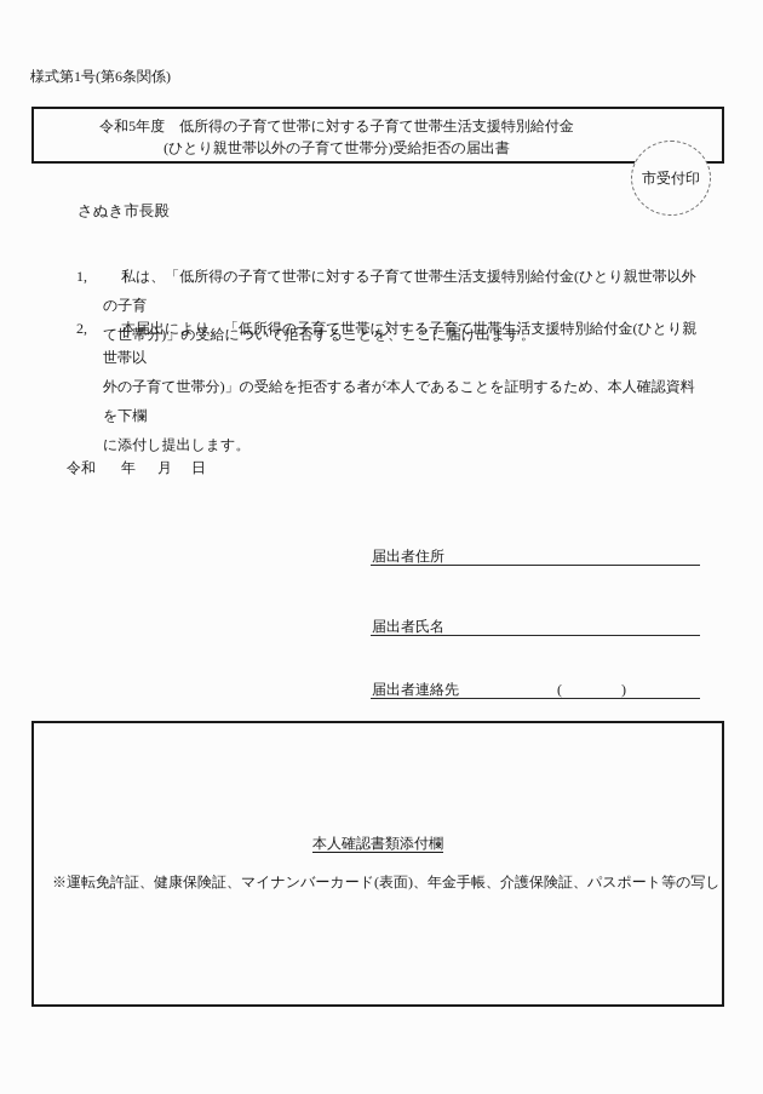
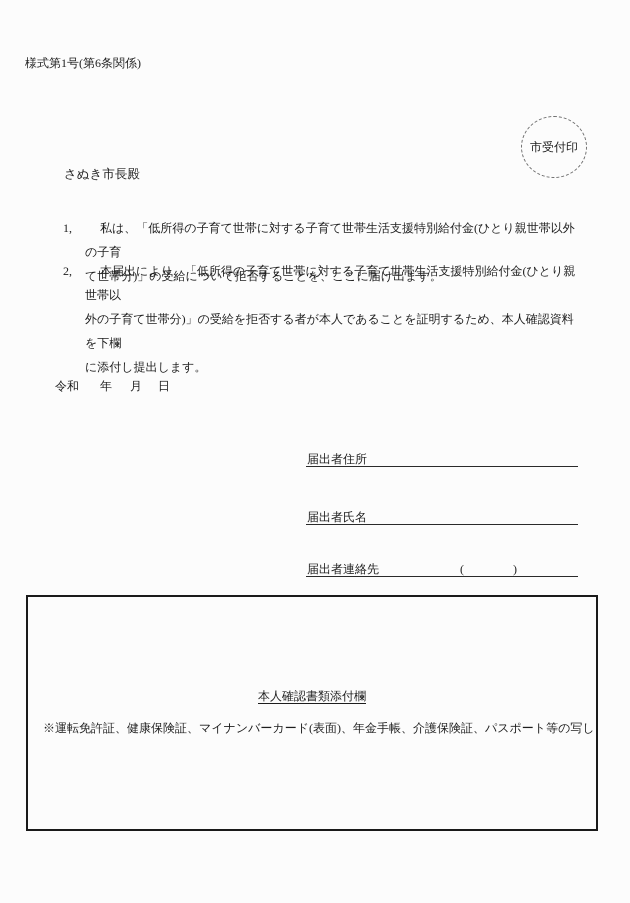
  様式第1号(第6条関係)
- 令和5年度 低所得の子育て世帯に対する子育て世帯生活支援特別給付金
- (ひとり親世帯以外の子育て世帯分)受給拒否の届出書
  市受付印
  さぬき市長殿
  1,
  私は、「低所得の子育て世帯に対する子育て世帯生活支援特別給付金(ひとり親世帯以外の子育
  て世帯分)」の受給について拒否することを、ここに届け出ます。
  2,
  本届出により、「低所得の子育て世帯に対する子育て世帯生活支援特別給付金(ひとり親世帯以
  外の子育て世帯分)」の受給を拒否する者が本人であることを証明するため、本人確認資料を下欄
  に添付し提出します。
  令和
  年
  月
  日
  届出者住所
  届出者氏名
  届出者連絡先
  (
  )
  本人確認書類添付欄
  ※運転免許証、健康保険証、マイナンバーカード(表面)、年金手帳、介護保険証、パスポート等の写し
